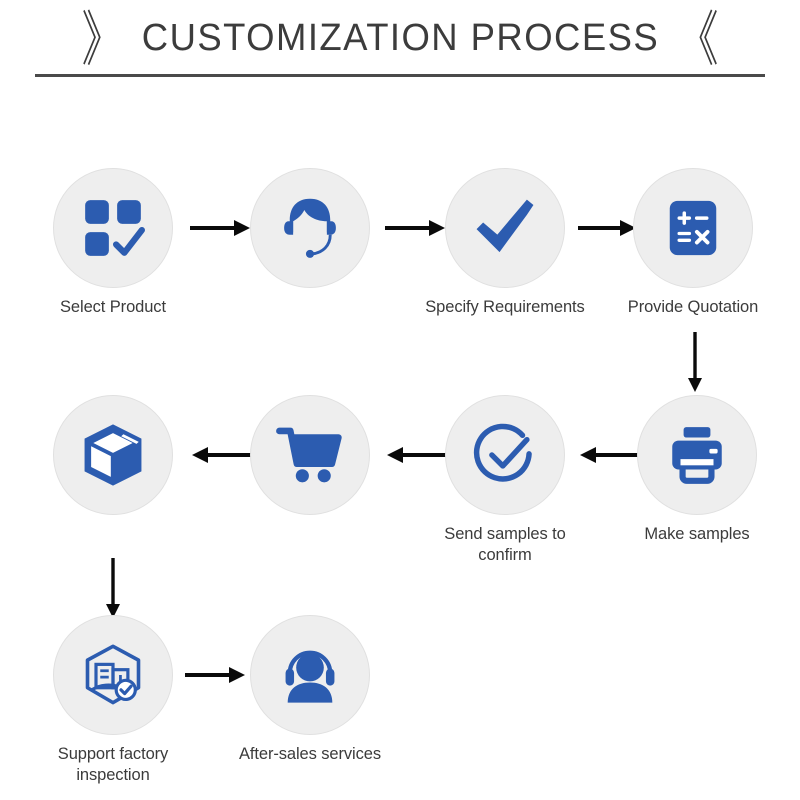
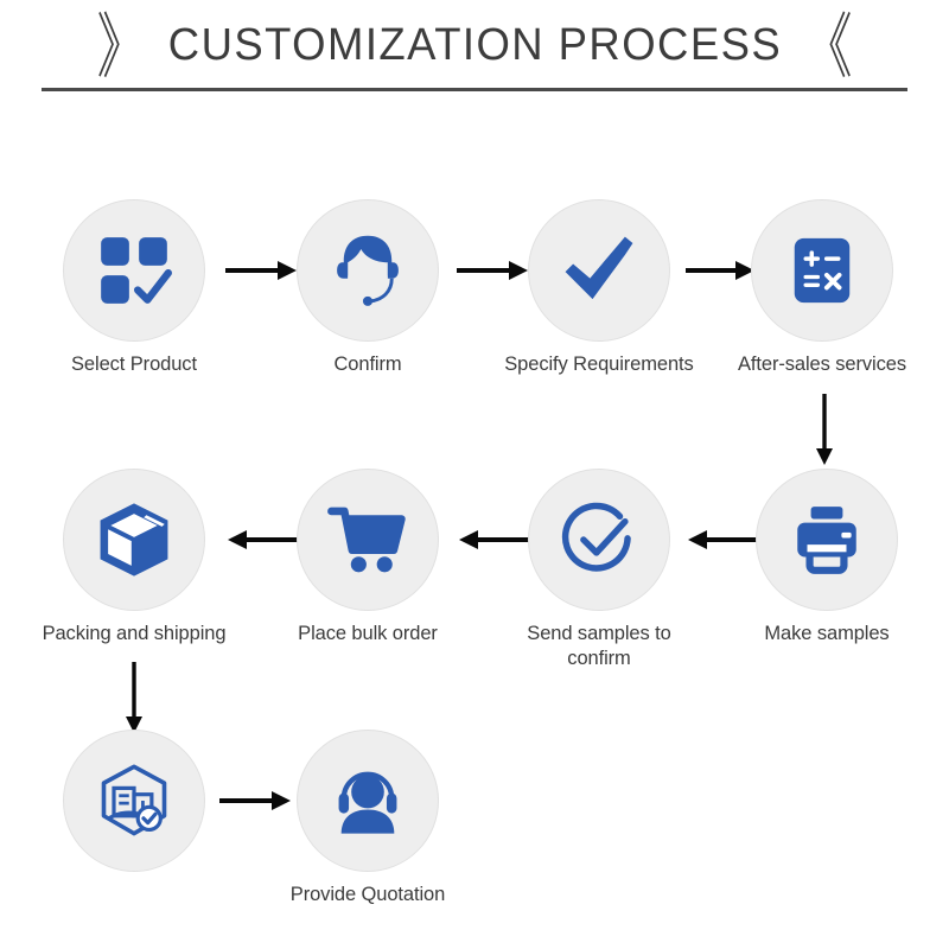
  》
  CUSTOMIZATION PROCESS
  《
  Select Product
+ Confirm
  Specify Requirements
- Provide Quotation
+ After-sales services
+ Packing and shipping
+ Place bulk order
  Send samples to confirm
  Make samples
- Support factory
- inspection
- After-sales services
+ Provide Quotation
